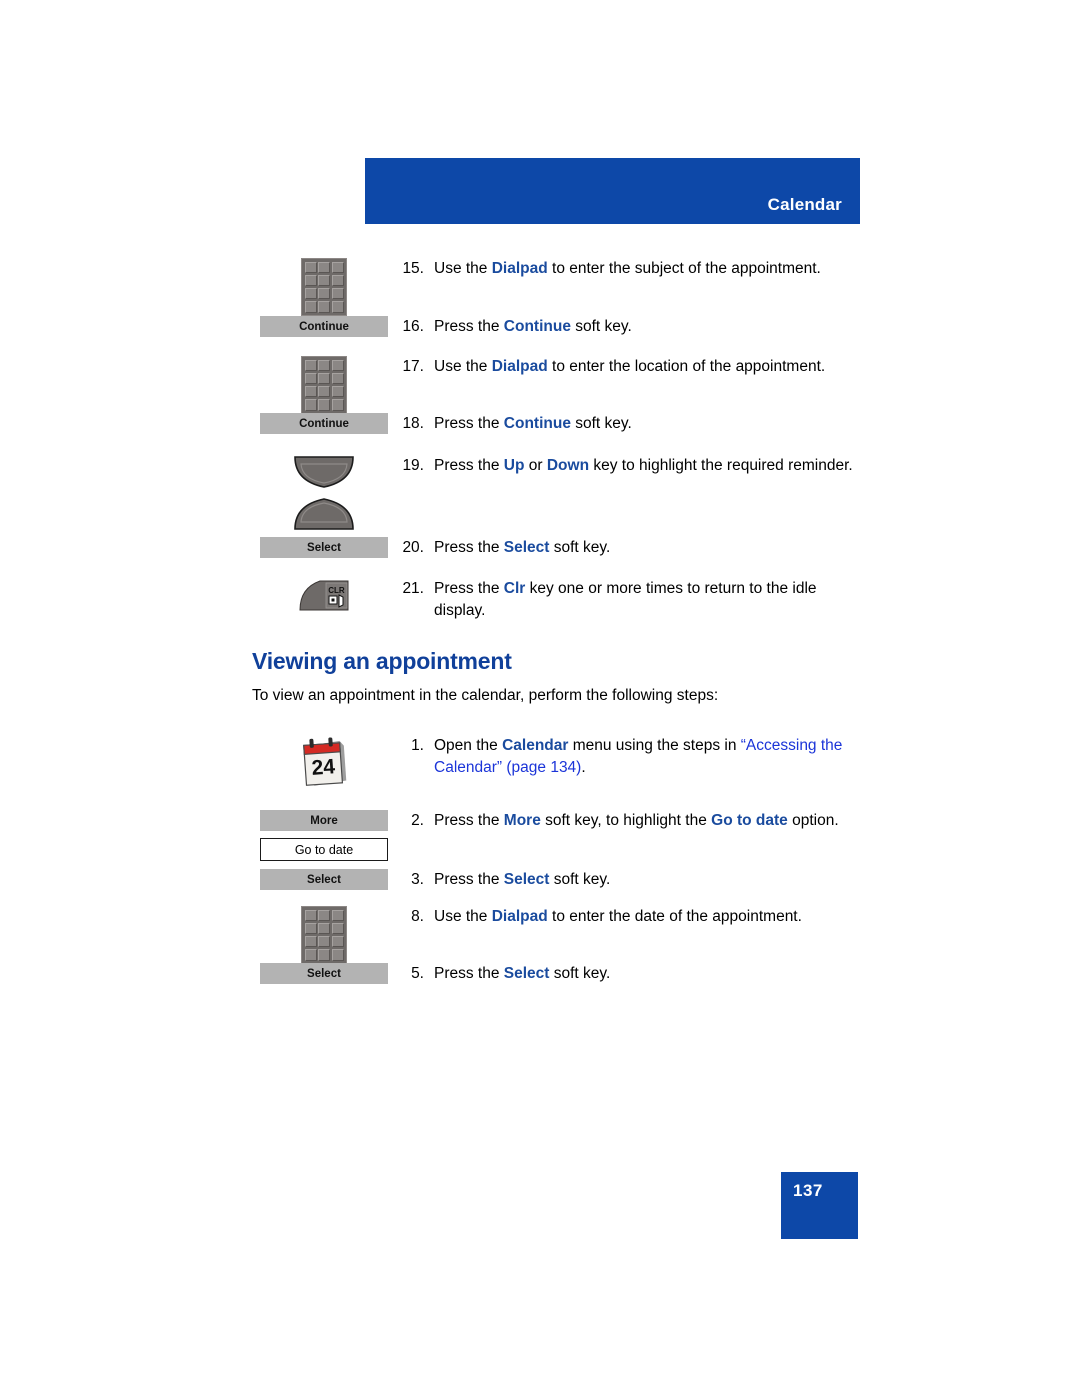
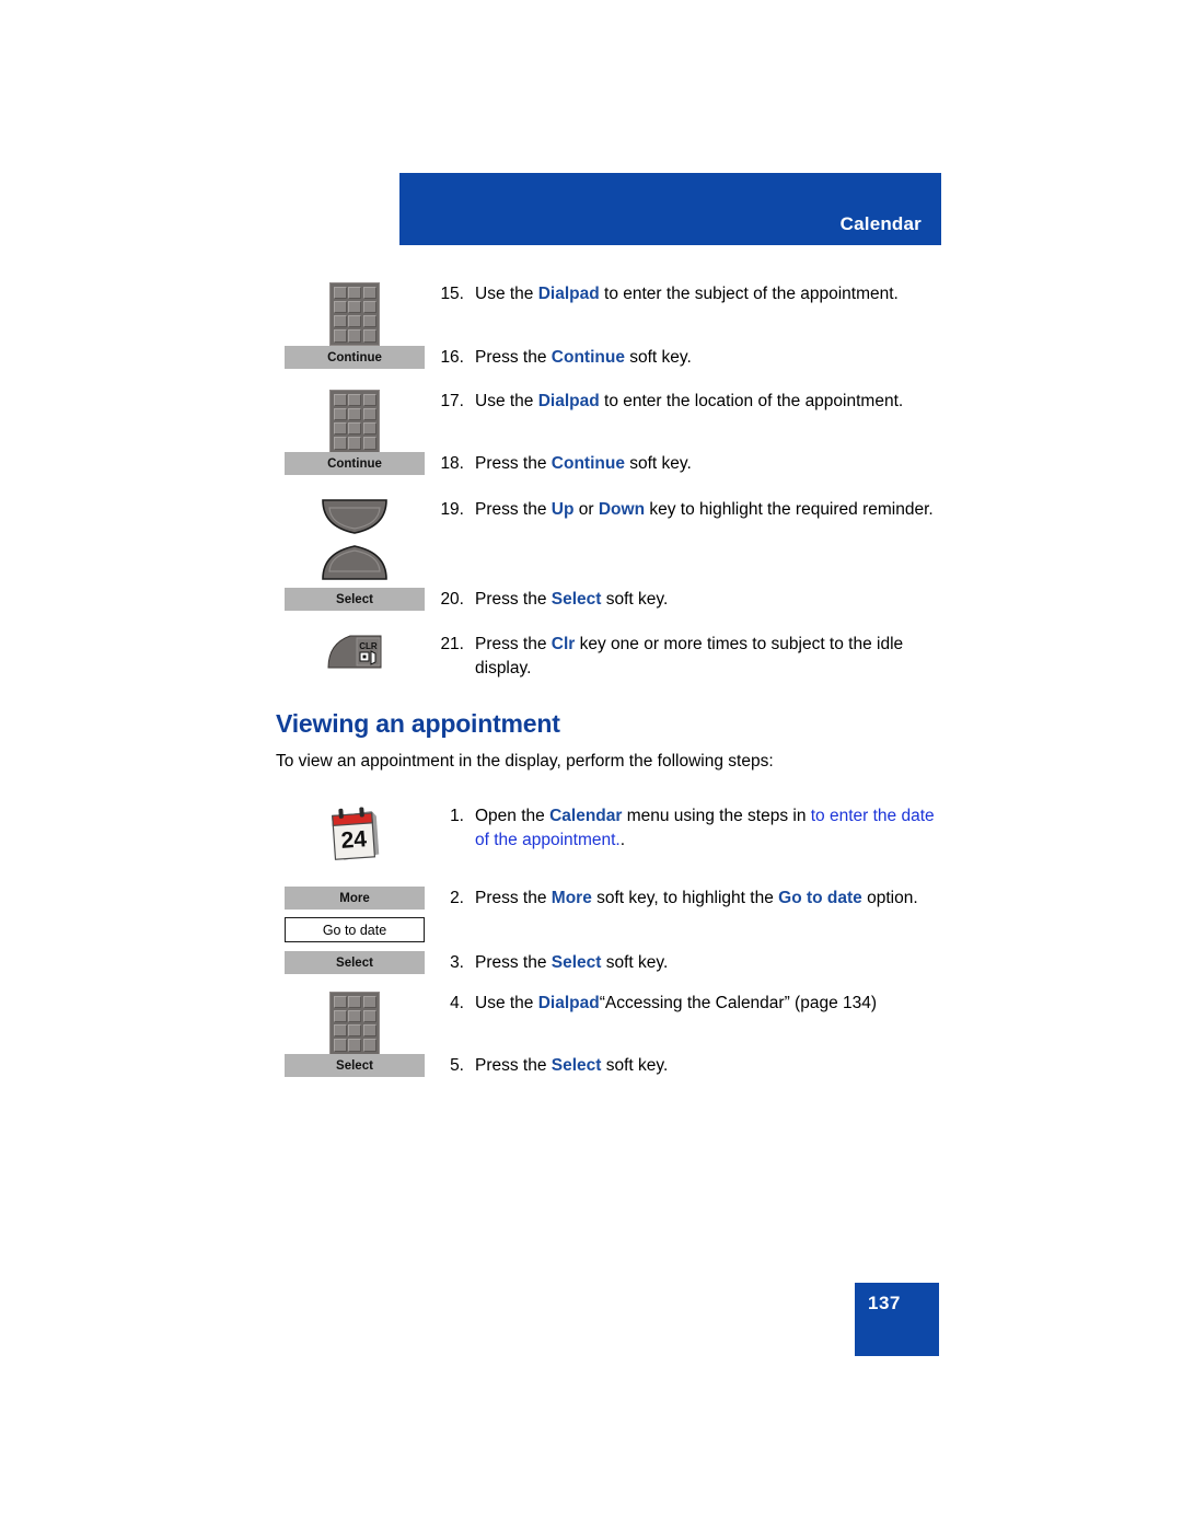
  Calendar
  15.
  Use the Dialpad to enter the subject of the appointment.
  Continue
  16.
  Press the Continue soft key.
  17.
  Use the Dialpad to enter the location of the appointment.
  Continue
  18.
  Press the Continue soft key.
  19.
  Press the Up or Down key to highlight the required reminder.
  Select
  20.
  Press the Select soft key.
  CLR
  21.
- Press the Clr key one or more times to return to the idle display.
+ Press the Clr key one or more times to subject to the idle display.
  Viewing an appointment
- To view an appointment in the calendar, perform the following steps:
+ To view an appointment in the display, perform the following steps:
  1.
- Open the Calendar menu using the steps in “Accessing the Calendar” (page 134).
+ Open the Calendar menu using the steps in to enter the date of the appointment..
  More
  Go to date
  2.
  Press the More soft key, to highlight the Go to date option.
  Select
  3.
  Press the Select soft key.
- 8.
+ 4.
- Use the Dialpad to enter the date of the appointment.
+ Use the Dialpad“Accessing the Calendar” (page 134)
  Select
  5.
  Press the Select soft key.
  137
